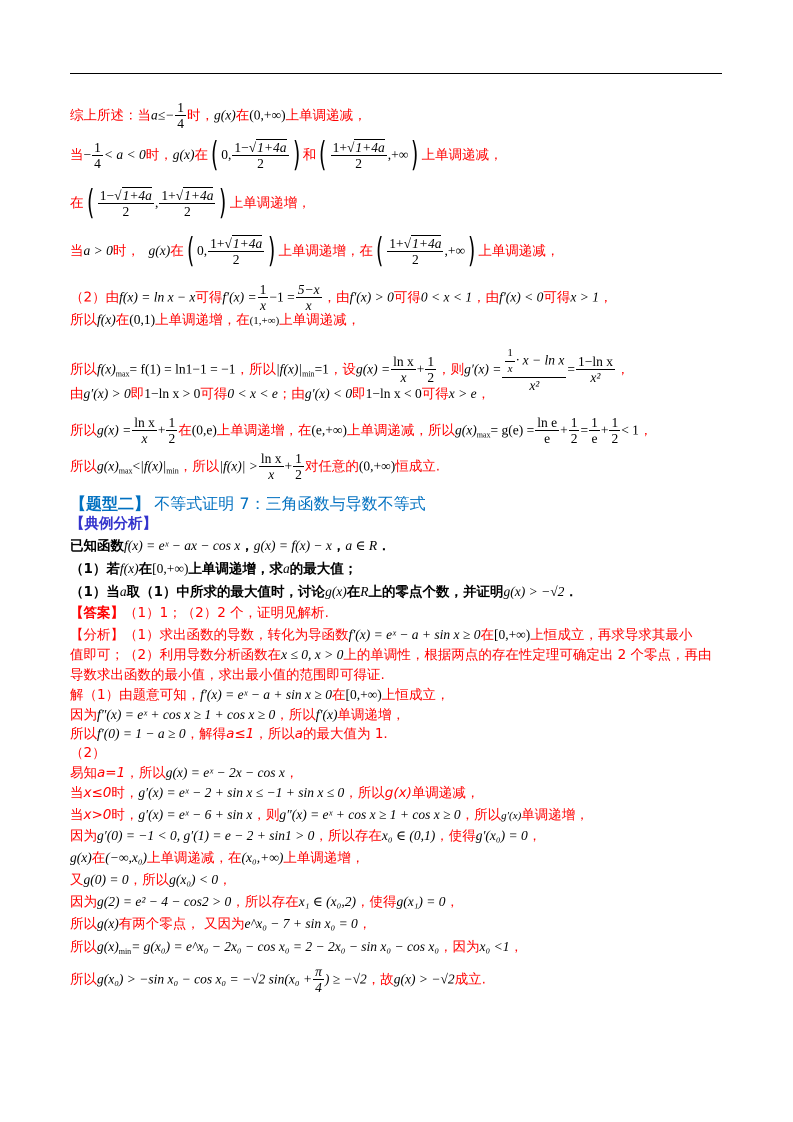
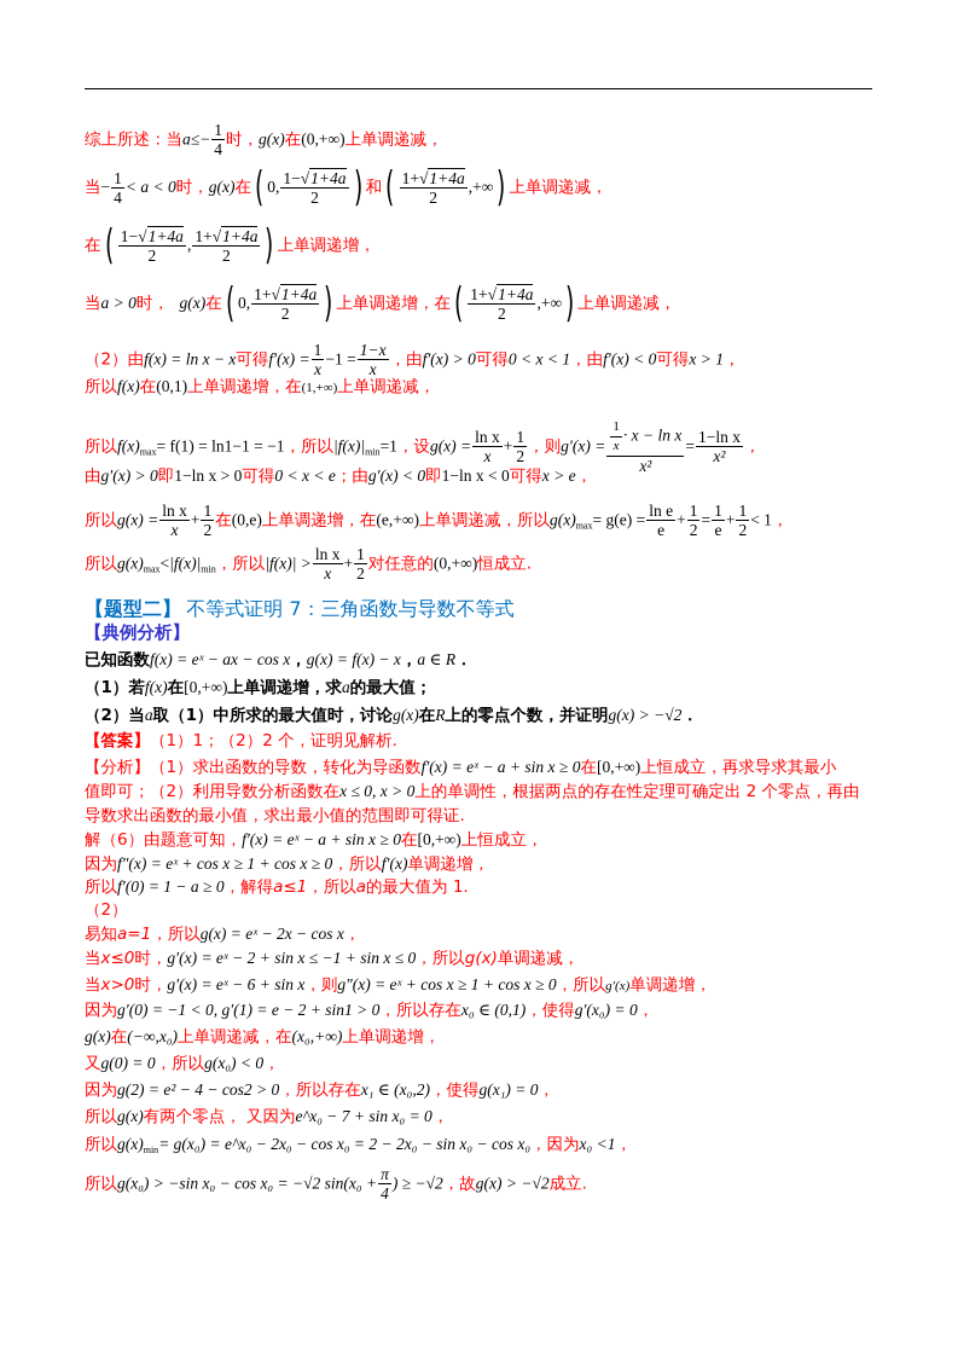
  综上所述：当a≤−
  1
  4
  时，g(x)在(0,+∞)上单调递减，
  当−
  1
  4
  < a < 0时，g(x)在 ( 0,
  1−√1+4a
  2
  ) 和 (
  1+√1+4a
  2
  ,+∞ ) 上单调递减，
  在 (
  1−√1+4a
  2
  ,
  1+√1+4a
  2
  ) 上单调递增，
  当a > 0时， g(x)在 ( 0,
  1+√1+4a
  2
  ) 上单调递增，在 (
  1+√1+4a
  2
  ,+∞ ) 上单调递减，
  （2）由f(x) = ln x − x可得f′(x) =
  1
  x
  −1 =
- 5−x
+ 1−x
  x
  ，由f′(x) > 0可得0 < x < 1，由f′(x) < 0可得x > 1，
  所以f(x)在(0,1)上单调递增，在(1,+∞)上单调递减，
  所以f(x)max= f(1) = ln1−1 = −1，所以|f(x)|min=1，设g(x) =
  ln x
  x
  +
  1
  2
  ，则g′(x) =
  1
  x
  · x − ln x
  x²
  =
  1−ln x
  x²
  ，
  由g′(x) > 0即1−ln x > 0可得0 < x < e；由g′(x) < 0即1−ln x < 0可得x > e，
  所以g(x) =
  ln x
  x
  +
  1
  2
  在(0,e)上单调递增，在(e,+∞)上单调递减，所以g(x)max= g(e) =
  ln e
  e
  +
  1
  2
  =
  1
  e
  +
  1
  2
  < 1，
  所以g(x)max<|f(x)|min，所以|f(x)| >
  ln x
  x
  +
  1
  2
  对任意的(0,+∞)恒成立.
  【题型二】 不等式证明 7：三角函数与导数不等式
  【典例分析】
  已知函数f(x) = eˣ − ax − cos x，g(x) = f(x) − x，a ∈ R．
  （1）若f(x)在[0,+∞)上单调递增，求a的最大值；
- （1）当a取（1）中所求的最大值时，讨论g(x)在R上的零点个数，并证明g(x) > −√2．
+ （2）当a取（1）中所求的最大值时，讨论g(x)在R上的零点个数，并证明g(x) > −√2．
  【答案】（1）1；（2）2 个，证明见解析.
  【分析】（1）求出函数的导数，转化为导函数f′(x) = eˣ − a + sin x ≥ 0在[0,+∞)上恒成立，再求导求其最小
  值即可；（2）利用导数分析函数在x ≤ 0, x > 0上的单调性，根据两点的存在性定理可确定出 2 个零点，再由
  导数求出函数的最小值，求出最小值的范围即可得证.
- 解（1）由题意可知，f′(x) = eˣ − a + sin x ≥ 0在[0,+∞)上恒成立，
+ 解（6）由题意可知，f′(x) = eˣ − a + sin x ≥ 0在[0,+∞)上恒成立，
  因为f″(x) = eˣ + cos x ≥ 1 + cos x ≥ 0，所以f′(x)单调递增，
  所以f′(0) = 1 − a ≥ 0，解得a≤1，所以a的最大值为 1.
  （2）
  易知a=1，所以g(x) = eˣ − 2x − cos x，
  当x≤0时，g′(x) = eˣ − 2 + sin x ≤ −1 + sin x ≤ 0，所以g(x)单调递减，
  当x>0时，g′(x) = eˣ − 6 + sin x，则g″(x) = eˣ + cos x ≥ 1 + cos x ≥ 0，所以g′(x)单调递增，
  因为g′(0) = −1 < 0, g′(1) = e − 2 + sin1 > 0，所以存在x₀ ∈ (0,1)，使得g′(x₀) = 0，
  g(x)在(−∞,x₀)上单调递减，在(x₀,+∞)上单调递增，
  又g(0) = 0，所以g(x₀) < 0，
  因为g(2) = e² − 4 − cos2 > 0，所以存在x₁ ∈ (x₀,2)，使得g(x₁) = 0，
  所以g(x)有两个零点， 又因为e^x₀ − 7 + sin x₀ = 0，
  所以g(x)min= g(x₀) = e^x₀ − 2x₀ − cos x₀ = 2 − 2x₀ − sin x₀ − cos x₀，因为x₀ <1，
  所以g(x₀) > −sin x₀ − cos x₀ = −√2 sin(x₀ +
  π
  4
  ) ≥ −√2，故g(x) > −√2成立.
